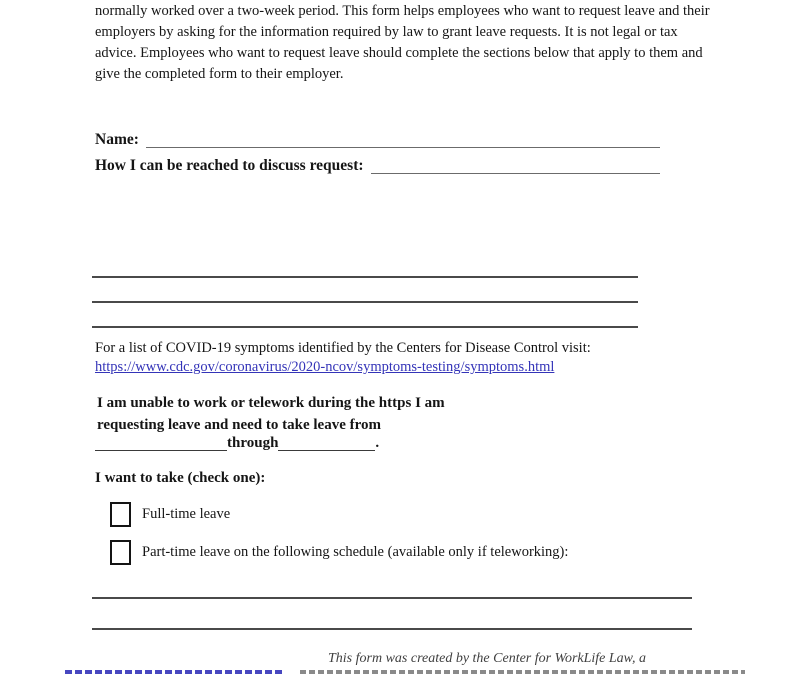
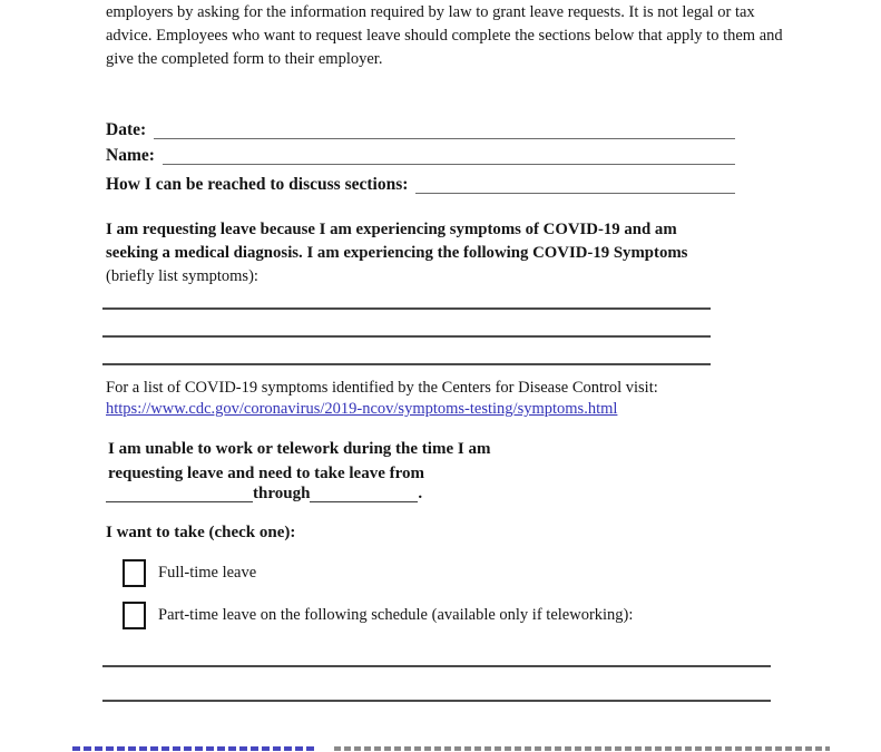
- normally worked over a two-week period. This form helps employees who want to request leave and their
  employers by asking for the information required by law to grant leave requests. It is not legal or tax
  advice. Employees who want to request leave should complete the sections below that apply to them and
  give the completed form to their employer.
+ Date:
  Name:
- How I can be reached to discuss request:
+ How I can be reached to discuss sections:
+ I am requesting leave because I am experiencing symptoms of COVID-19 and am
+ seeking a medical diagnosis. I am experiencing the following COVID-19 Symptoms
+ (briefly list symptoms):
  For a list of COVID-19 symptoms identified by the Centers for Disease Control visit:
- https://www.cdc.gov/coronavirus/2020-ncov/symptoms-testing/symptoms.html
+ https://www.cdc.gov/coronavirus/2019-ncov/symptoms-testing/symptoms.html
- I am unable to work or telework during the https I am
+ I am unable to work or telework during the time I am
  requesting leave and need to take leave from
  through
  .
  I want to take (check one):
  Full-time leave
  Part-time leave on the following schedule (available only if teleworking):
- This form was created by the Center for WorkLife Law, a
